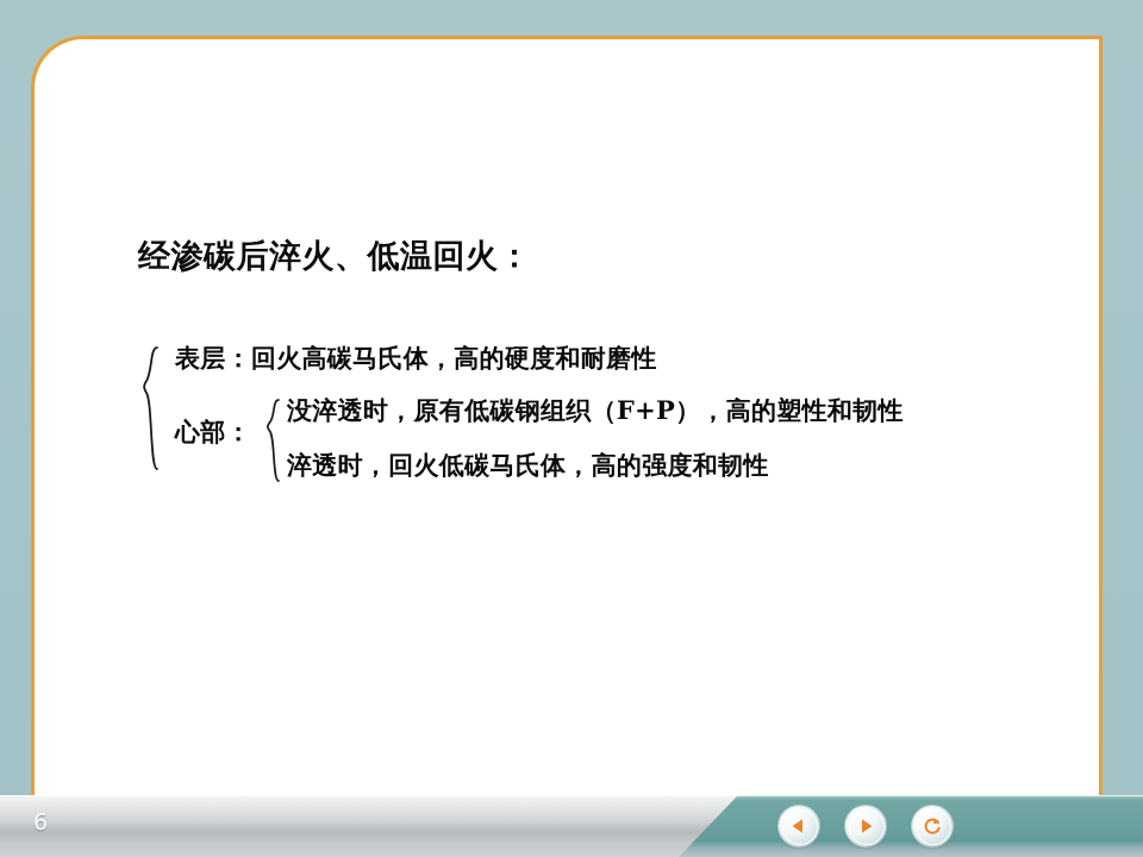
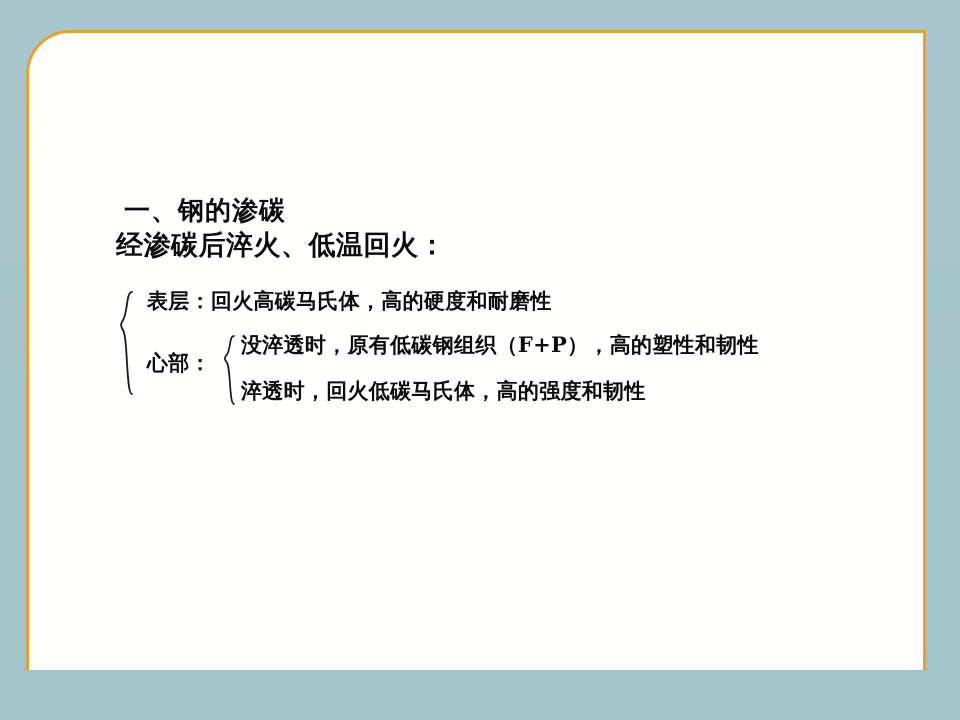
+ 一、钢的渗碳
  经渗碳后淬火、低温回火：
  表层：回火高碳马氏体，高的硬度和耐磨性
  心部：
  没淬透时，原有低碳钢组织（F+P），高的塑性和韧性
  淬透时，回火低碳马氏体，高的强度和韧性
- 6
